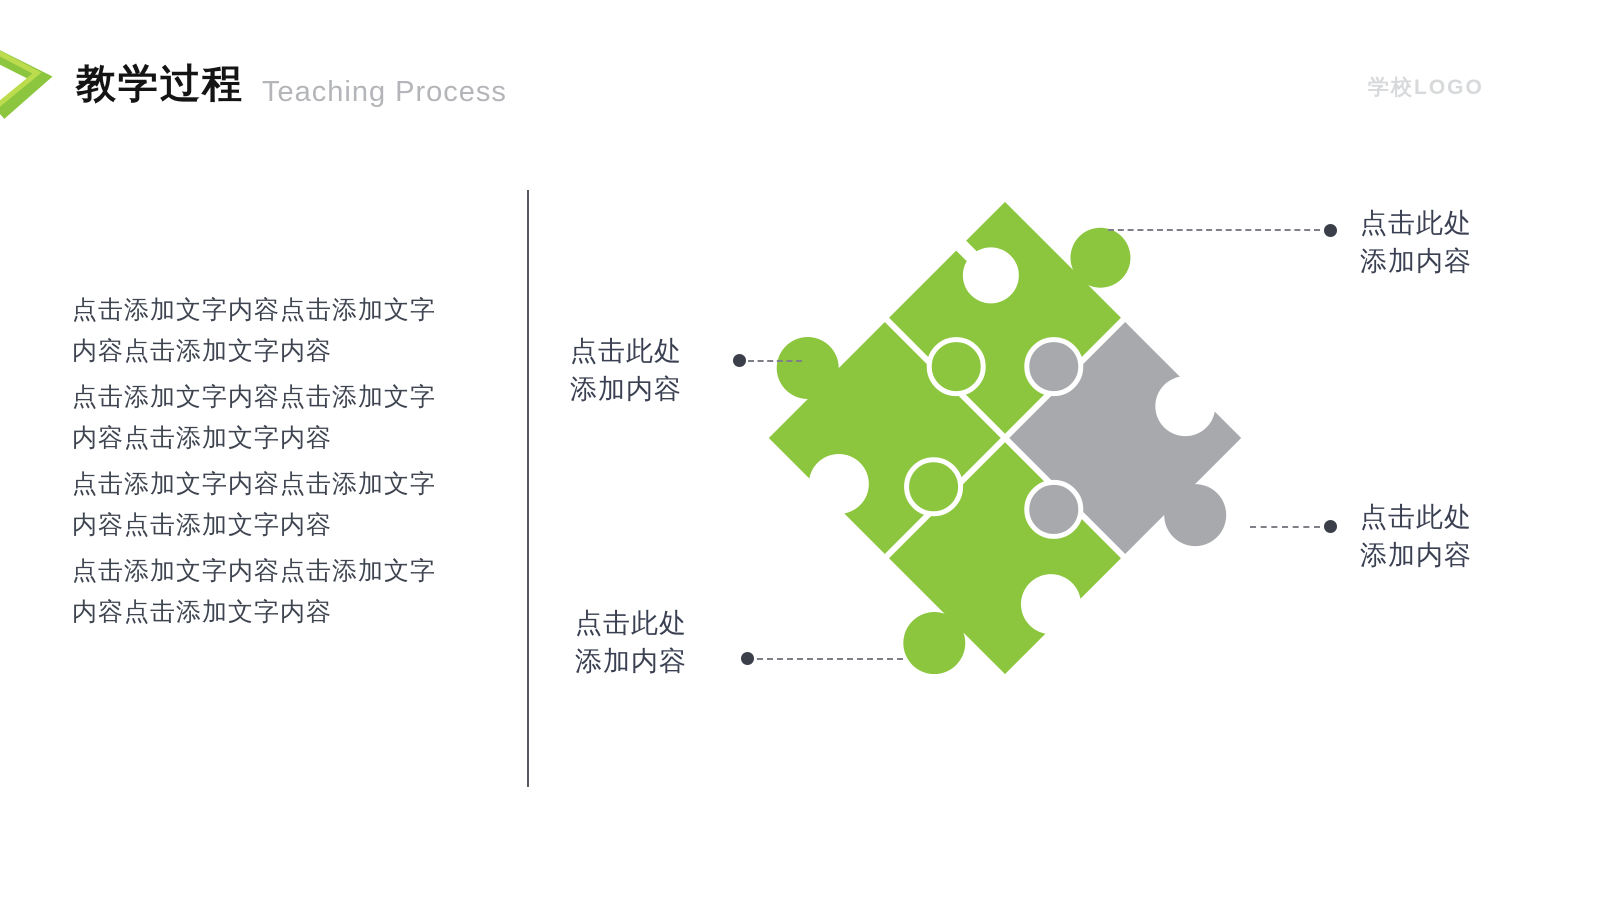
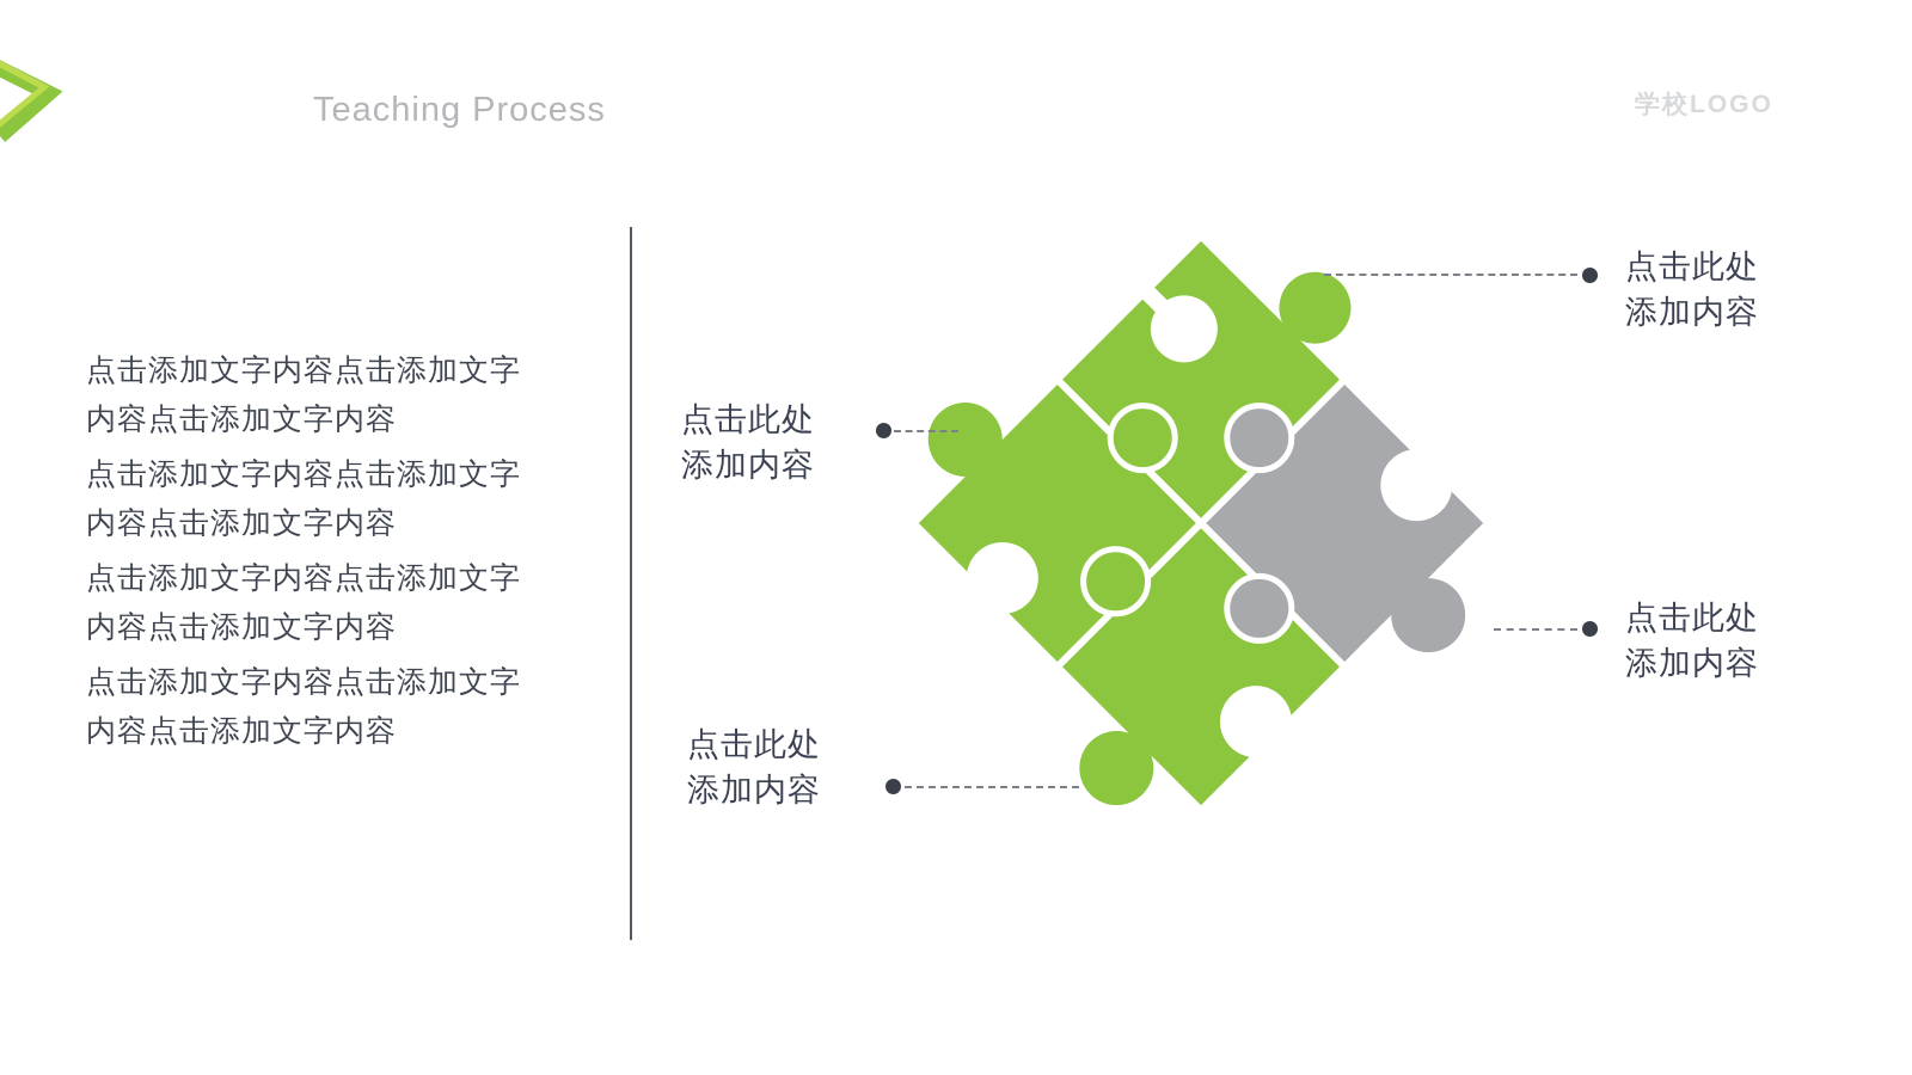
- 教学过程
  Teaching Process
  学校LOGO
  点击添加文字内容点击添加文字内容点击添加文字内容
  点击添加文字内容点击添加文字内容点击添加文字内容
  点击添加文字内容点击添加文字内容点击添加文字内容
  点击添加文字内容点击添加文字内容点击添加文字内容
  点击此处
  添加内容
  点击此处
  添加内容
  点击此处
  添加内容
  点击此处
  添加内容
